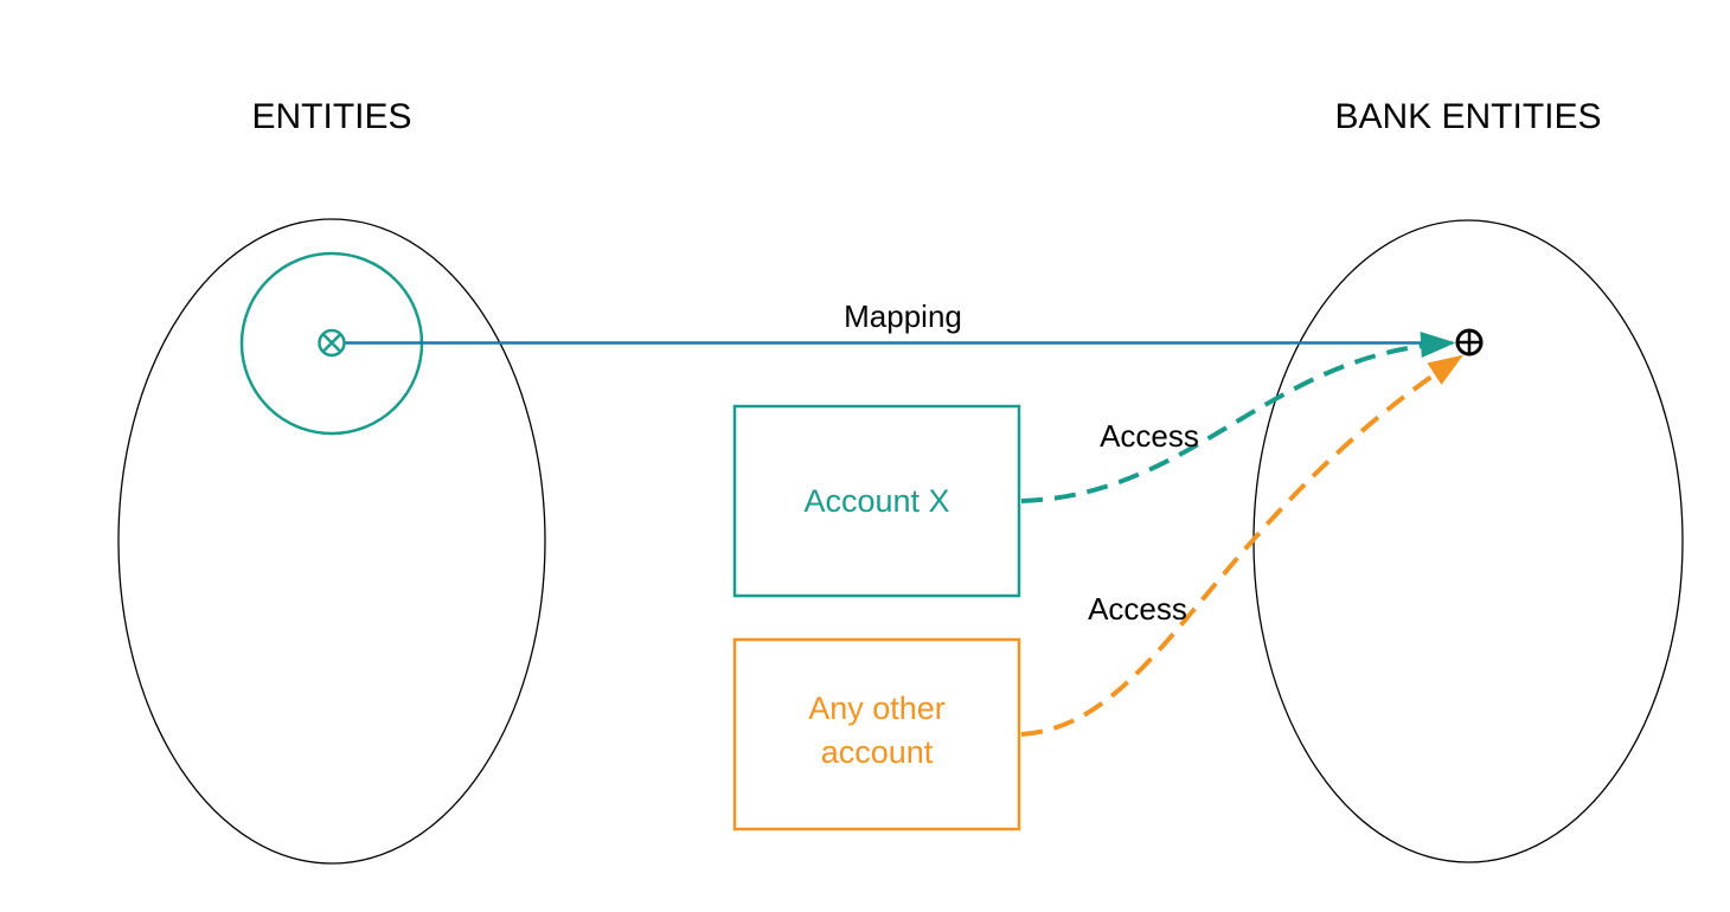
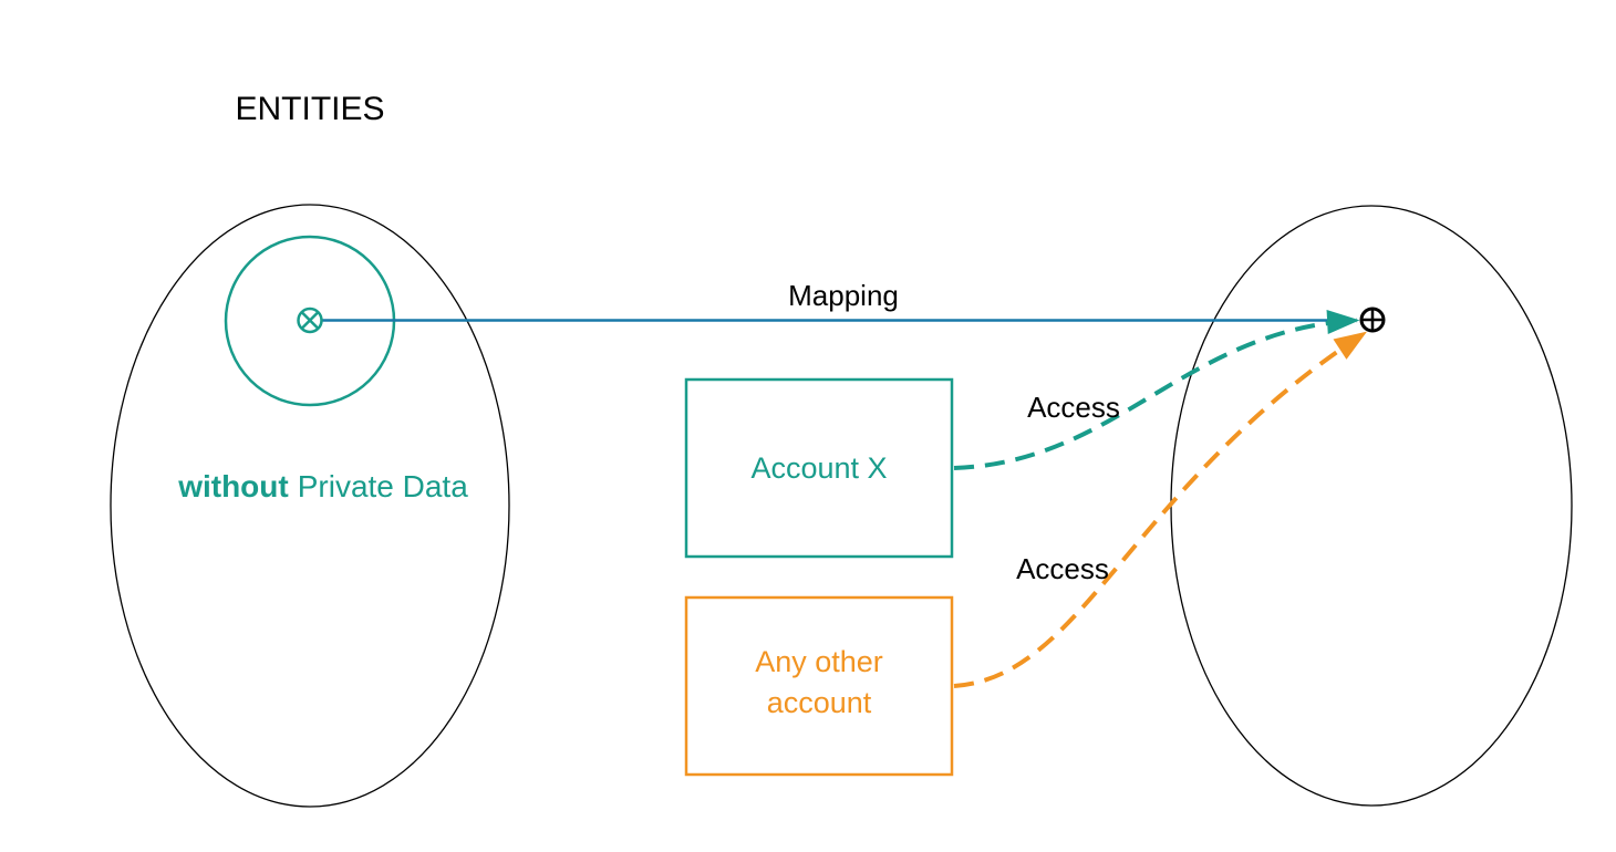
  ENTITIES
- BANK ENTITIES
  Account X
  Any other
  account
  Mapping
  Access
  Access
+ without Private Data
